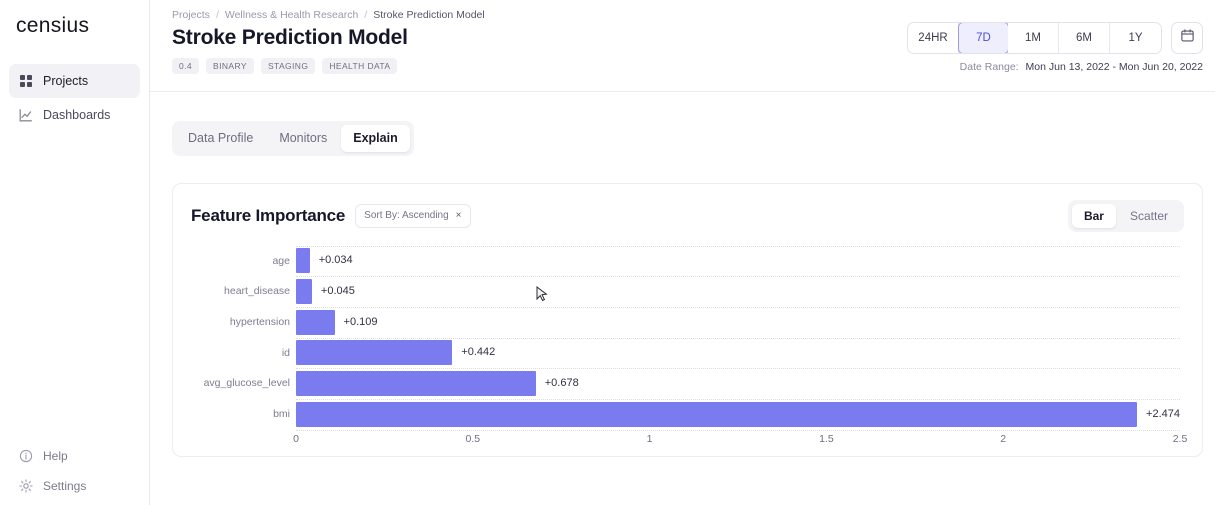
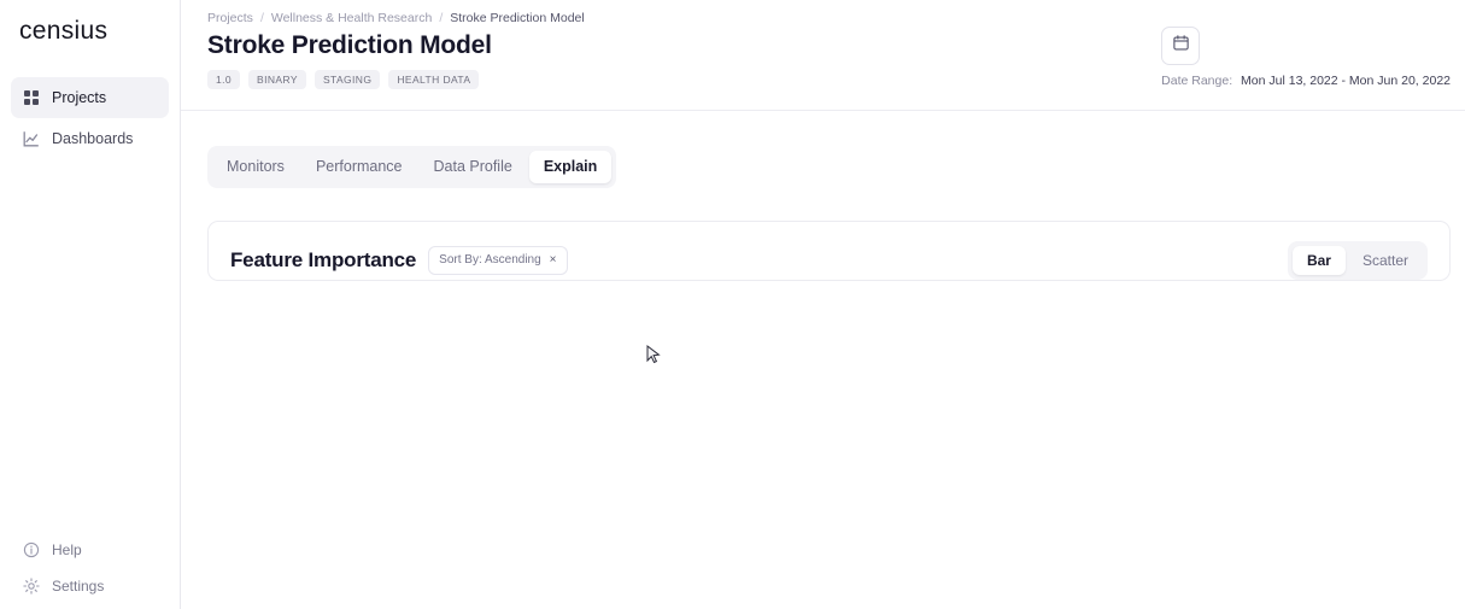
  censius
  Projects
  Dashboards
  Help
  Settings
  Projects
  /
  Wellness & Health Research
  /
  Stroke Prediction Model
  Stroke Prediction Model
- 0.4
+ 1.0
  BINARY
  STAGING
  HEALTH DATA
- 24HR
- 7D
- 1M
- 6M
- 1Y
- Date Range: Mon Jun 13, 2022 - Mon Jun 20, 2022
+ Date Range: Mon Jul 13, 2022 - Mon Jun 20, 2022
- Data Profile
+ Monitors
+ Performance
- Monitors
+ Data Profile
  Explain
  Feature Importance
  Sort By: Ascending
  ×
  Bar
  Scatter
- age
- +0.034
- heart_disease
- +0.045
- hypertension
- +0.109
- id
- +0.442
- avg_glucose_level
- +0.678
- bmi
- +2.474
- 0
- 0.5
- 1
- 1.5
- 2
- 2.5
